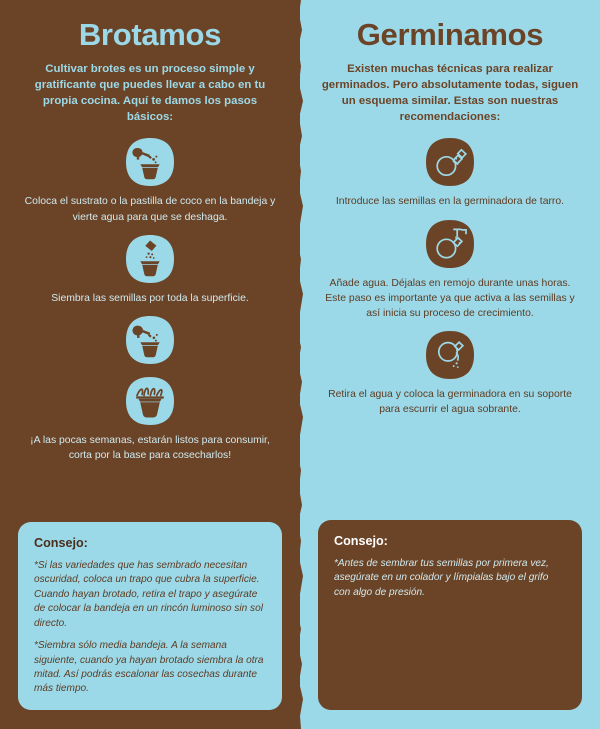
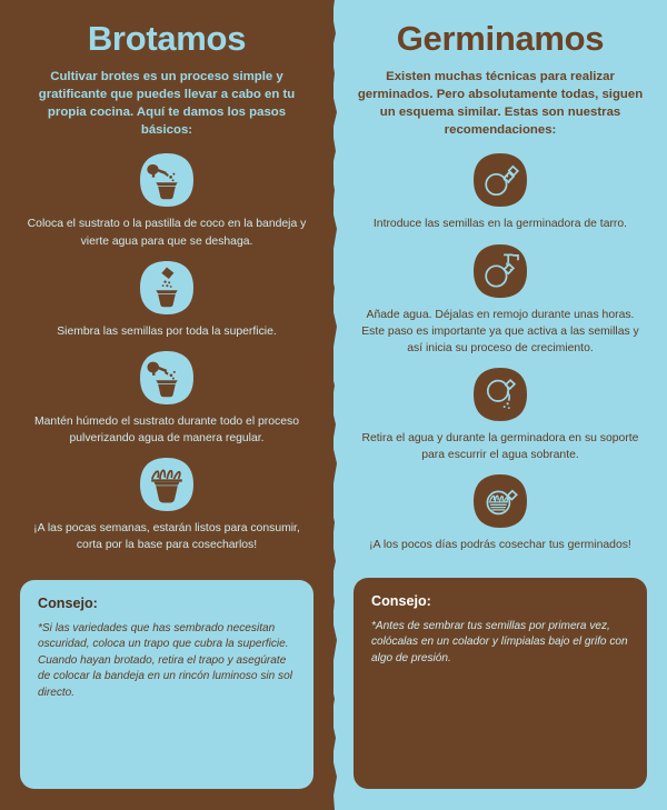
  Brotamos
  Cultivar brotes es un proceso simple y gratificante que puedes llevar a cabo en tu propia cocina. Aquí te damos los pasos básicos:
  Coloca el sustrato o la pastilla de coco en la bandeja y vierte agua para que se deshaga.
  Siembra las semillas por toda la superficie.
+ Mantén húmedo el sustrato durante todo el proceso pulverizando agua de manera regular.
  ¡A las pocas semanas, estarán listos para consumir, corta por la base para cosecharlos!
  Consejo:
  *Si las variedades que has sembrado necesitan oscuridad, coloca un trapo que cubra la superficie. Cuando hayan brotado, retira el trapo y asegúrate de colocar la bandeja en un rincón luminoso sin sol directo.
- *Siembra sólo media bandeja. A la semana siguiente, cuando ya hayan brotado siembra la otra mitad. Así podrás escalonar las cosechas durante más tiempo.
  Germinamos
  Existen muchas técnicas para realizar germinados. Pero absolutamente todas, siguen un esquema similar. Estas son nuestras recomendaciones:
  Introduce las semillas en la germinadora de tarro.
  Añade agua. Déjalas en remojo durante unas horas. Este paso es importante ya que activa a las semillas y así inicia su proceso de crecimiento.
- Retira el agua y coloca la germinadora en su soporte para escurrir el agua sobrante.
+ Retira el agua y durante la germinadora en su soporte para escurrir el agua sobrante.
+ ¡A los pocos días podrás cosechar tus germinados!
  Consejo:
- *Antes de sembrar tus semillas por primera vez, asegúrate en un colador y límpialas bajo el grifo con algo de presión.
+ *Antes de sembrar tus semillas por primera vez, colócalas en un colador y límpialas bajo el grifo con algo de presión.
